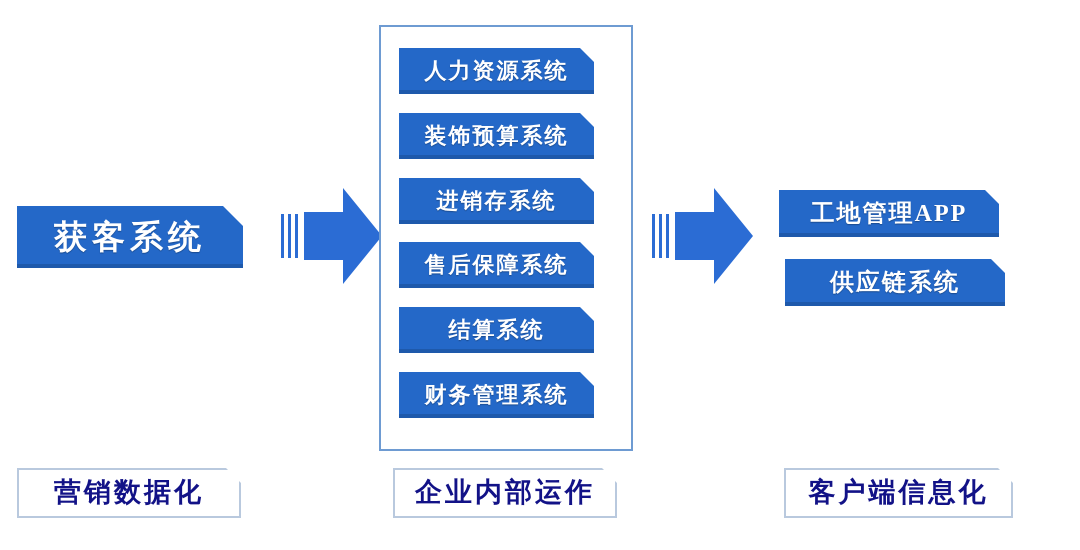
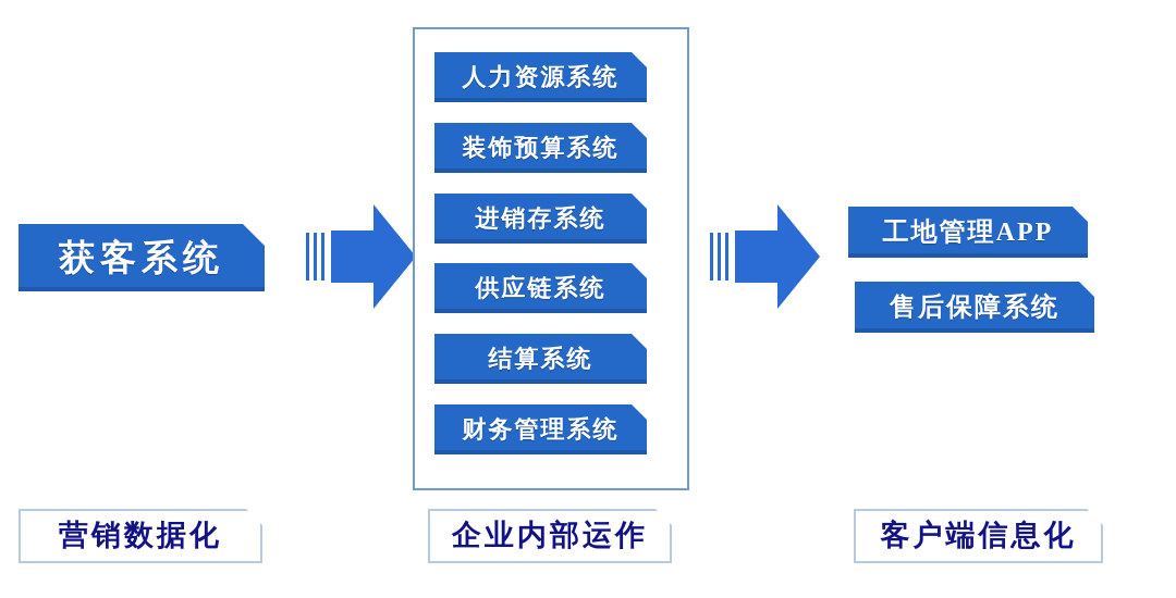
  获客系统
  人力资源系统
  装饰预算系统
  进销存系统
- 售后保障系统
+ 供应链系统
  结算系统
  财务管理系统
  工地管理APP
- 供应链系统
+ 售后保障系统
  营销数据化
  企业内部运作
  客户端信息化
